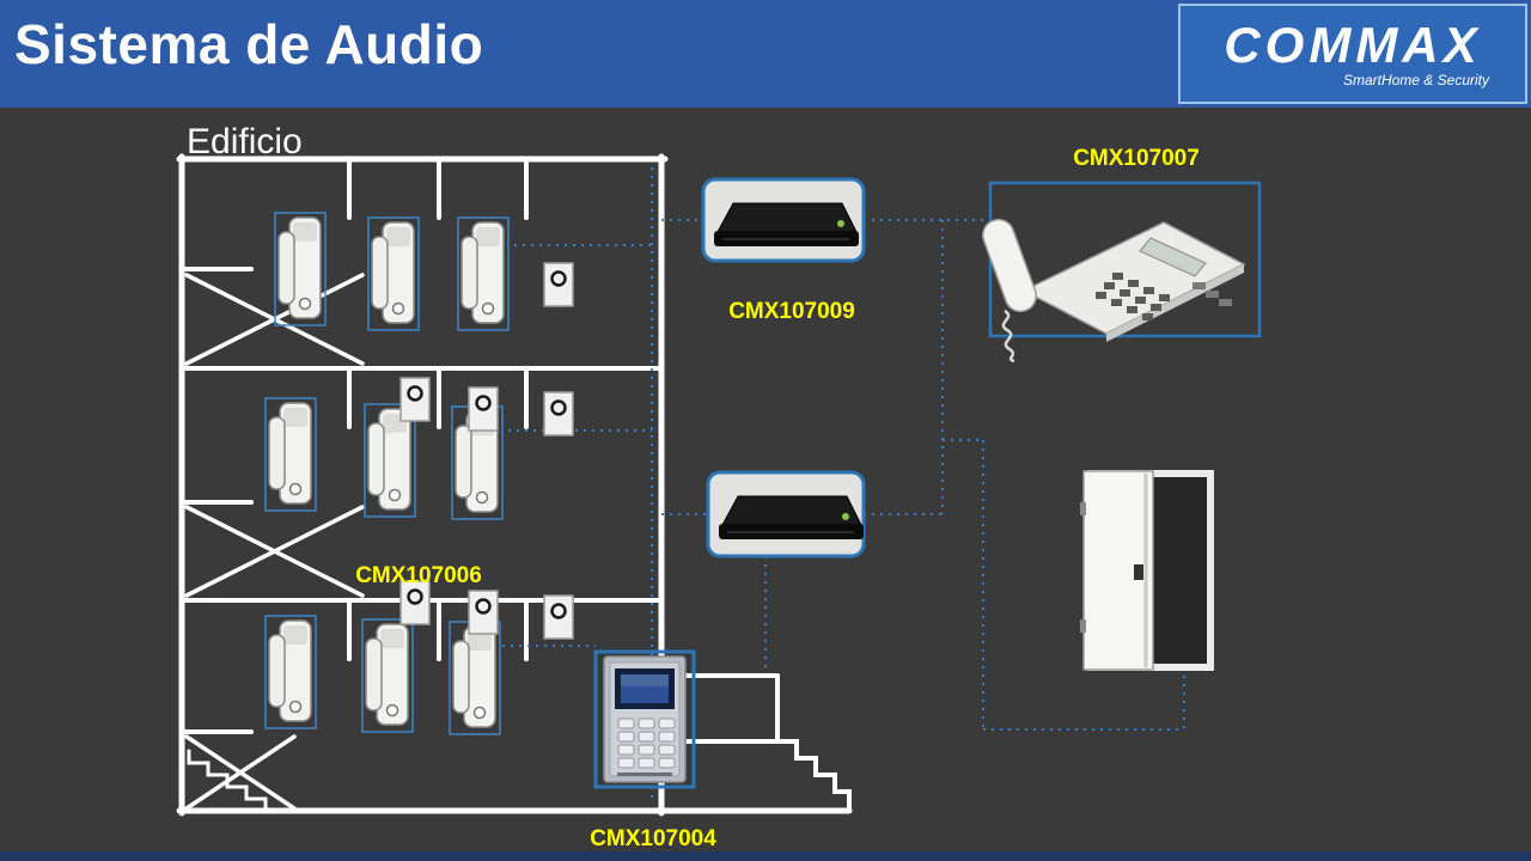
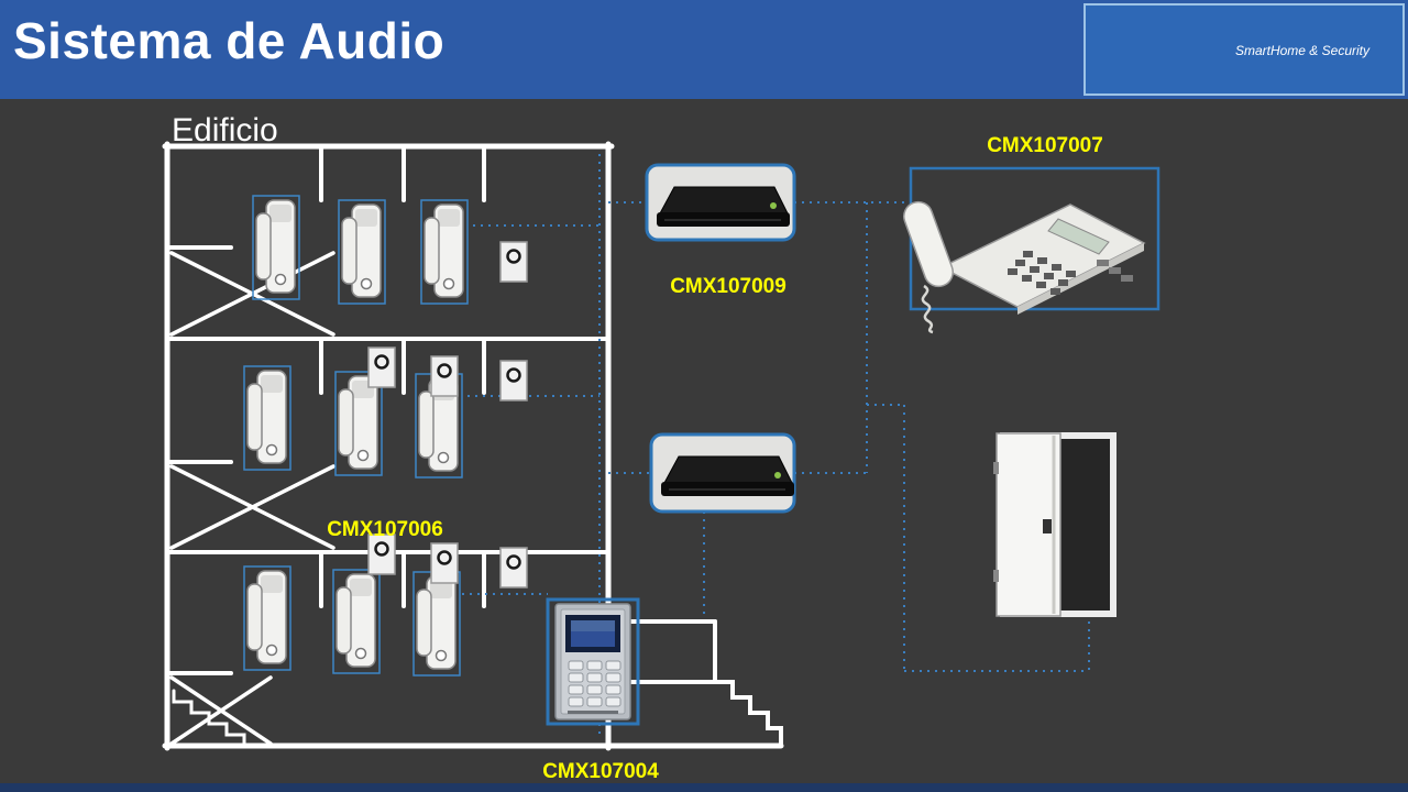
  Sistema de Audio
- COMMAX
  SmartHome & Security
  Edificio
  CMX107007
  CMX107009
  CMX107006
  CMX107004
